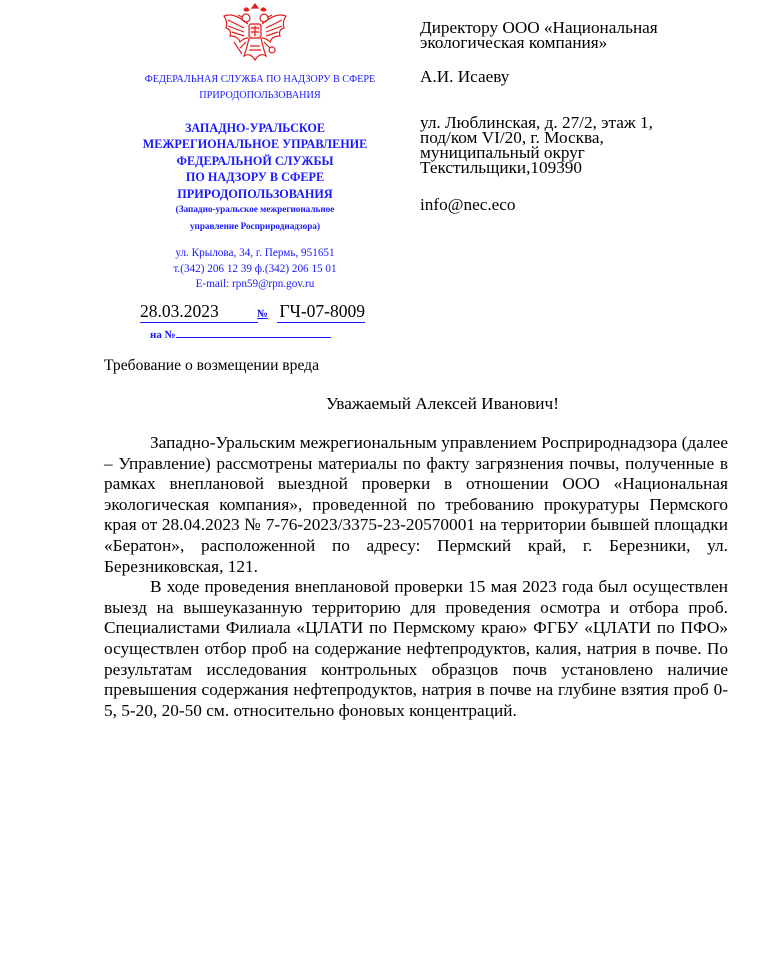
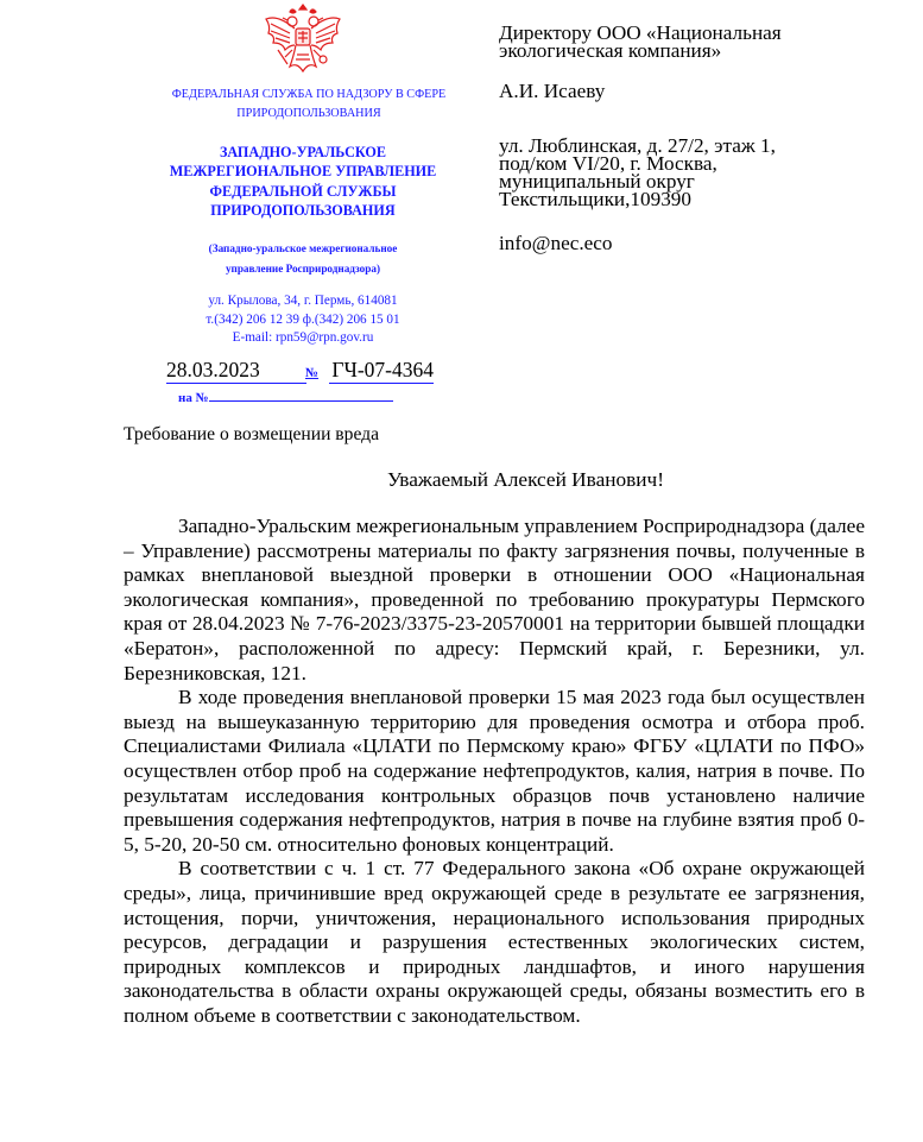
  ФЕДЕРАЛЬНАЯ СЛУЖБА ПО НАДЗОРУ В СФЕРЕ
  ПРИРОДОПОЛЬЗОВАНИЯ
  ЗАПАДНО-УРАЛЬСКОЕ
  МЕЖРЕГИОНАЛЬНОЕ УПРАВЛЕНИЕ
  ФЕДЕРАЛЬНОЙ СЛУЖБЫ
- ПО НАДЗОРУ В СФЕРЕ
  ПРИРОДОПОЛЬЗОВАНИЯ
  (Западно-уральское межрегиональное
  управление Росприроднадзора)
- ул. Крылова, 34, г. Пермь, 951651
+ ул. Крылова, 34, г. Пермь, 614081
  т.(342) 206 12 39 ф.(342) 206 15 01
  E-mail: rpn59@rpn.gov.ru
  28.03.2023
  №
- ГЧ-07-8009
+ ГЧ-07-4364
  на №
  Директору ООО «Национальная
  экологическая компания»
  А.И. Исаеву
  ул. Люблинская, д. 27/2, этаж 1,
  под/ком VI/20, г. Москва,
  муниципальный округ
  Текстильщики,109390
  info@nec.eco
  Требование о возмещении вреда
  Уважаемый Алексей Иванович!
  Западно-Уральским межрегиональным управлением Росприроднадзора (далее – Управление) рассмотрены материалы по факту загрязнения почвы, полученные в рамках внеплановой выездной проверки в отношении ООО «Национальная экологическая компания», проведенной по требованию прокуратуры Пермского края от 28.04.2023 № 7-76-2023/3375-23-20570001 на территории бывшей площадки «Бератон», расположенной по адресу: Пермский край, г. Березники, ул. Березниковская, 121.
  В ходе проведения внеплановой проверки 15 мая 2023 года был осуществлен выезд на вышеуказанную территорию для проведения осмотра и отбора проб. Специалистами Филиала «ЦЛАТИ по Пермскому краю» ФГБУ «ЦЛАТИ по ПФО» осуществлен отбор проб на содержание нефтепродуктов, калия, натрия в почве. По результатам исследования контрольных образцов почв установлено наличие превышения содержания нефтепродуктов, натрия в почве на глубине взятия проб 0-5, 5-20, 20-50 см. относительно фоновых концентраций.
+ В соответствии с ч. 1 ст. 77 Федерального закона «Об охране окружающей среды», лица, причинившие вред окружающей среде в результате ее загрязнения, истощения, порчи, уничтожения, нерационального использования природных ресурсов, деградации и разрушения естественных экологических систем, природных комплексов и природных ландшафтов, и иного нарушения законодательства в области охраны окружающей среды, обязаны возместить его в полном объеме в соответствии с законодательством.
